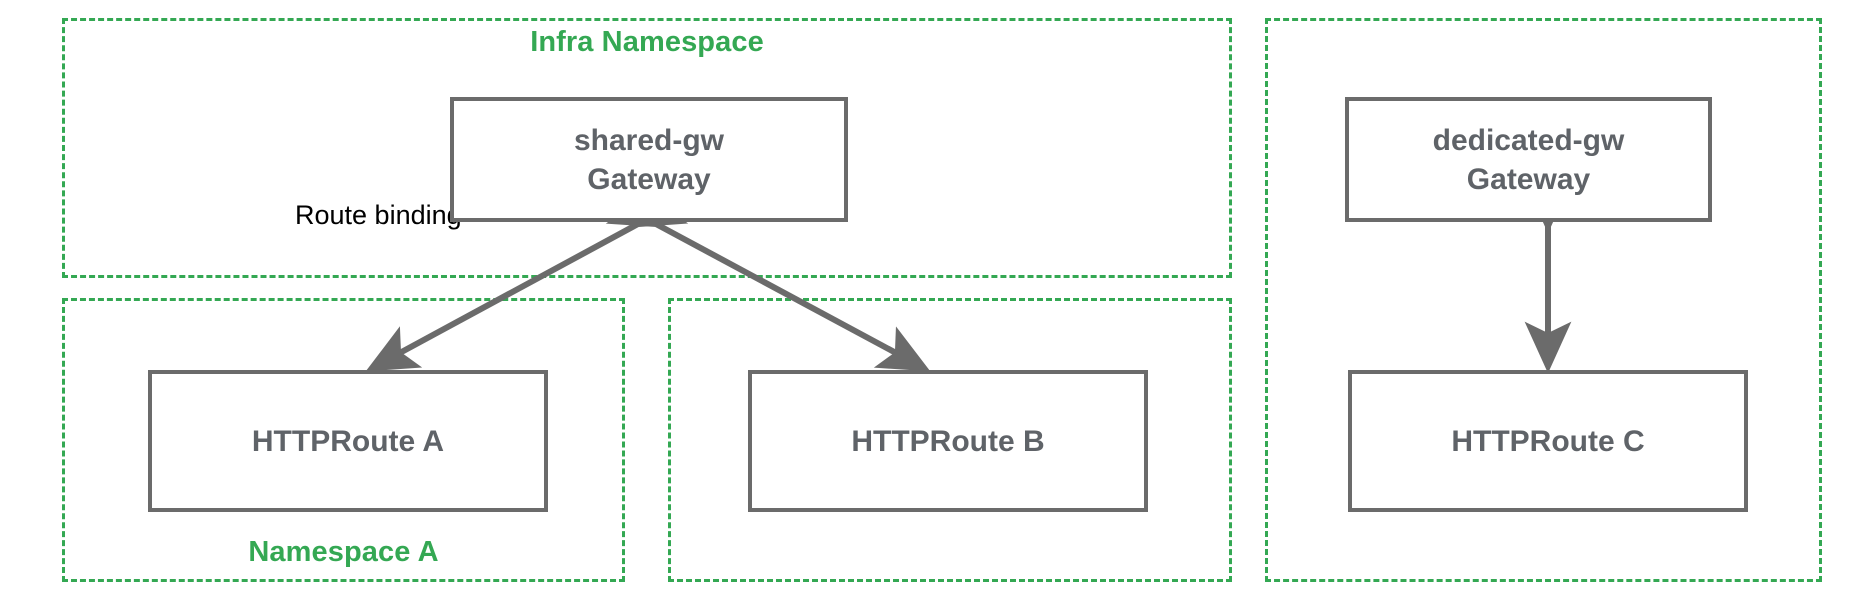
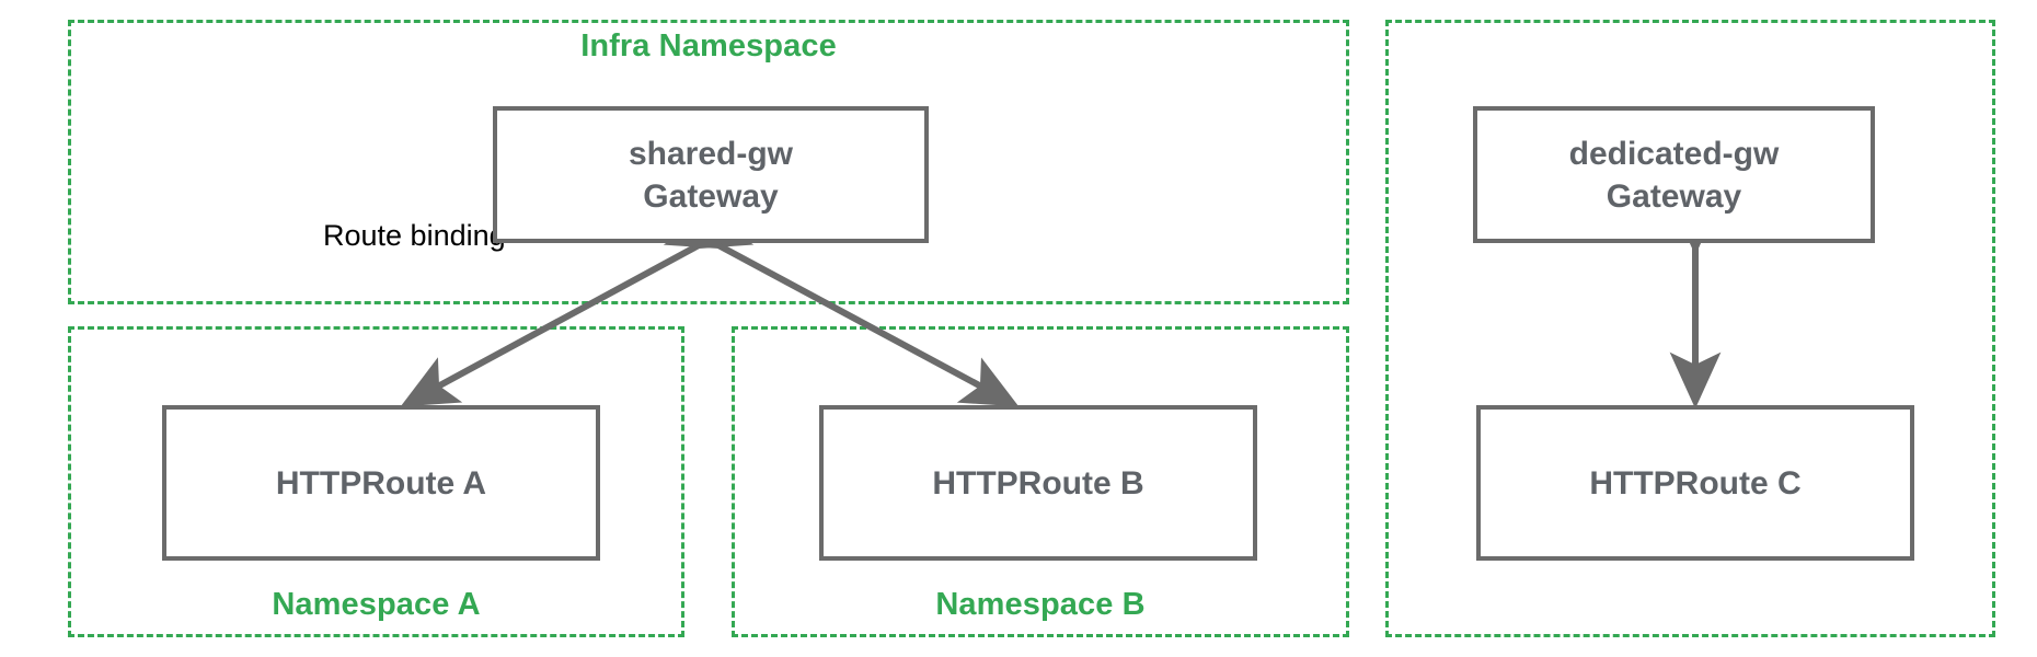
  Infra Namespace
  Namespace A
+ Namespace B
  Route bindin
  shared-gw
  Gateway
  dedicated-gw
  Gateway
  HTTPRoute A
  HTTPRoute B
  HTTPRoute C
